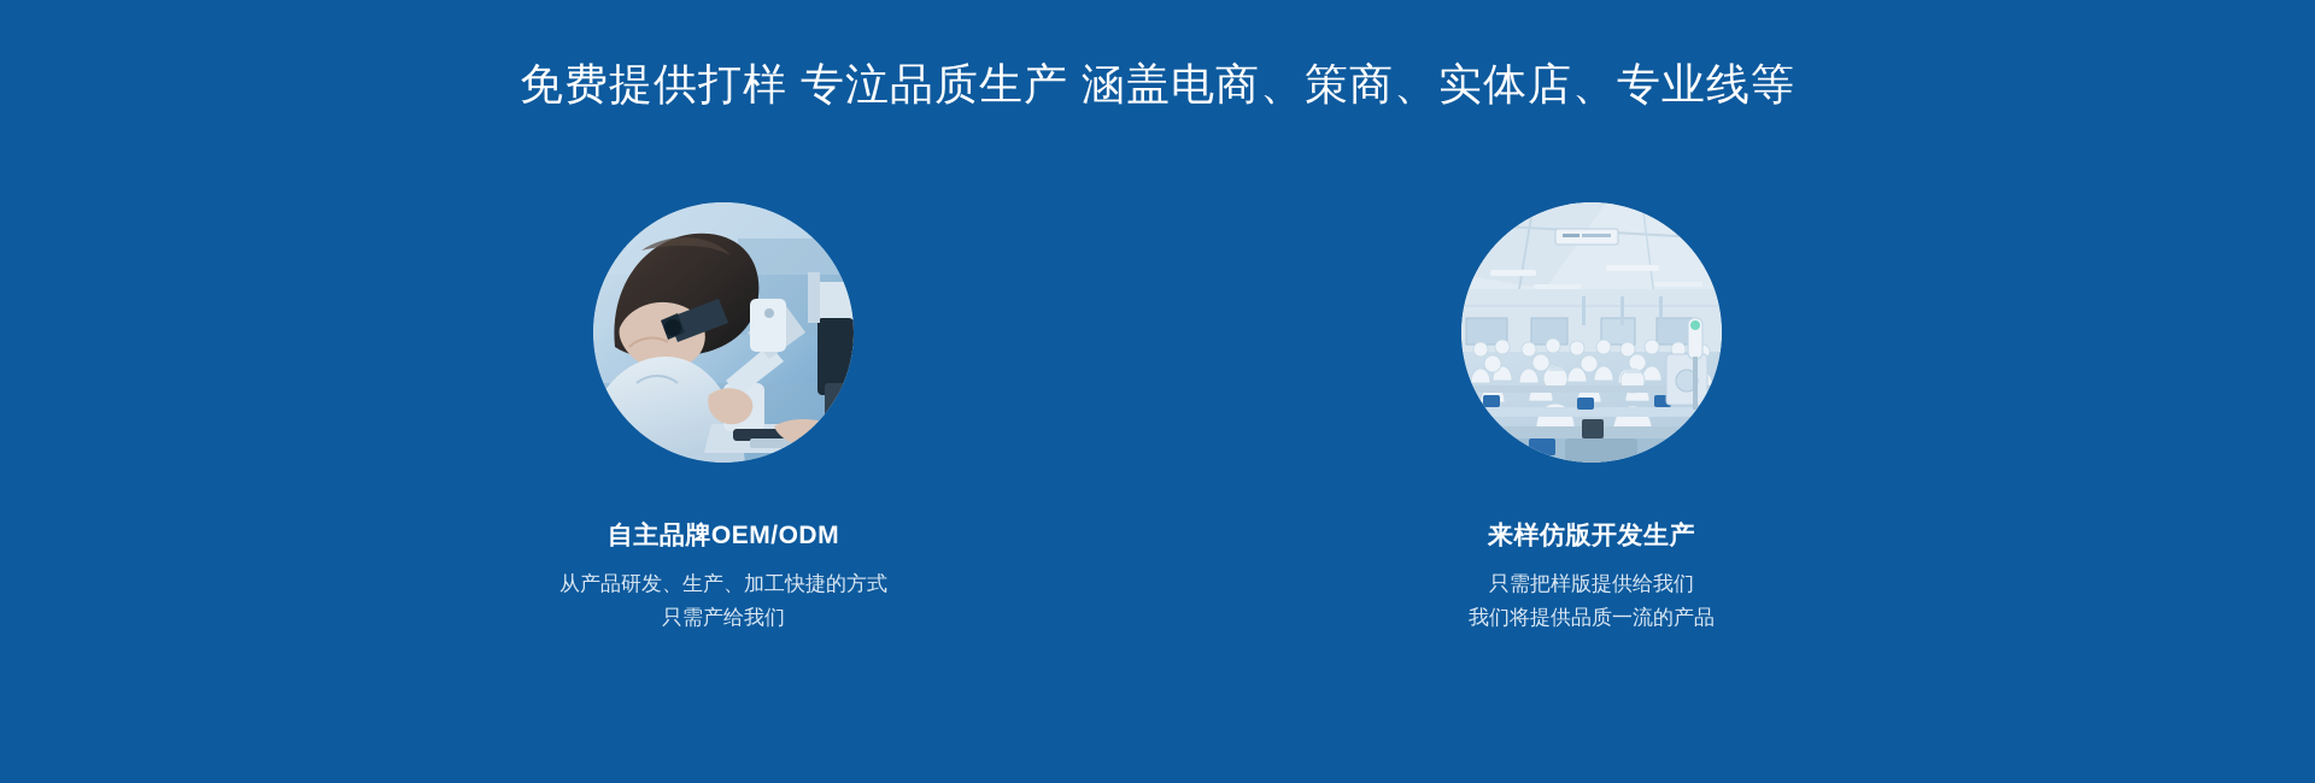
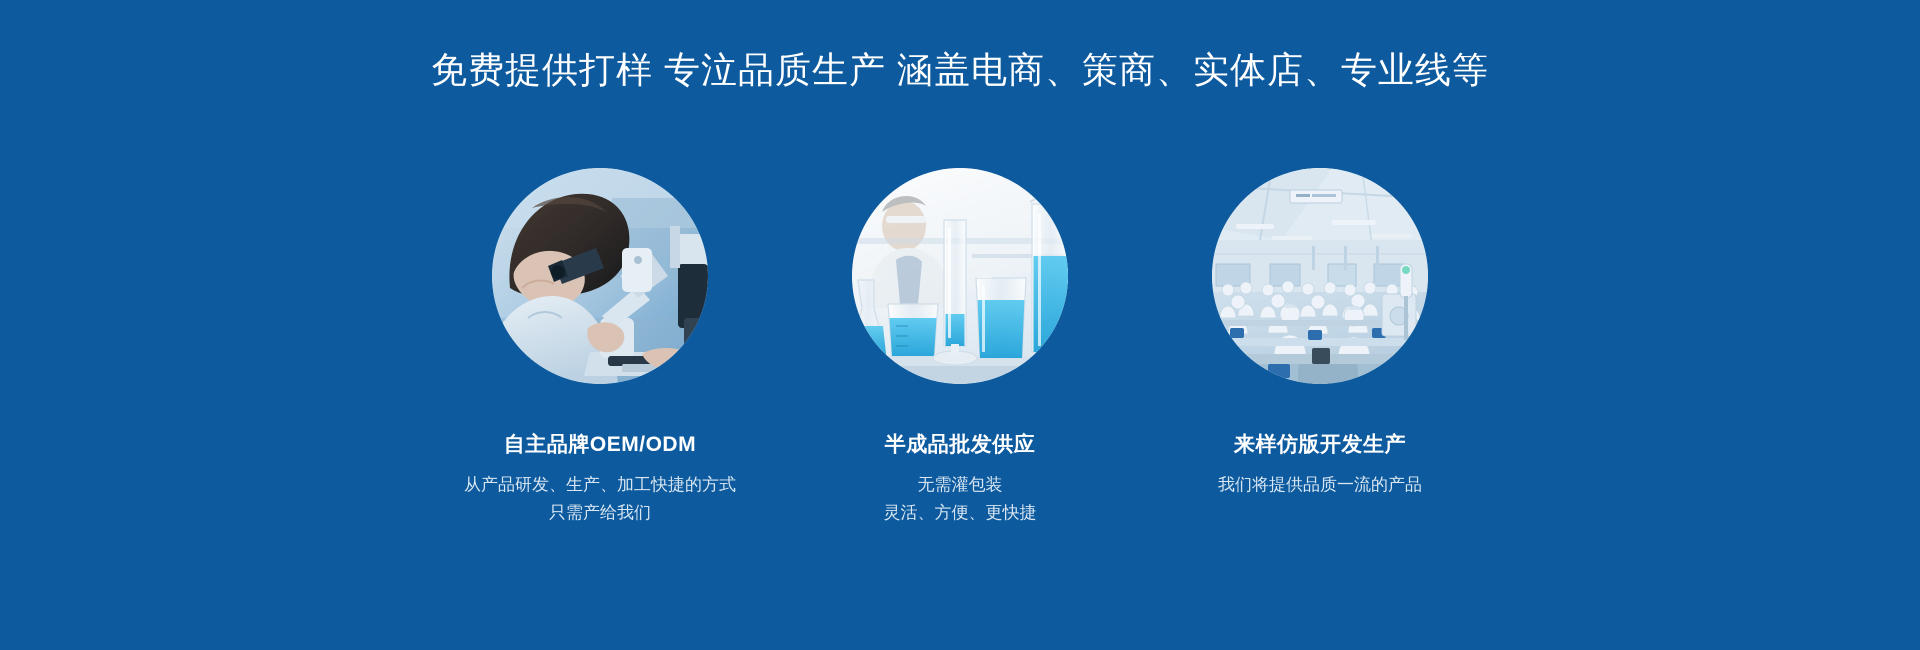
  免费提供打样 专泣品质生产 涵盖电商、策商、实体店、专业线等
  自主品牌OEM/ODM
  从产品研发、生产、加工快捷的方式
  只需产给我们
+ 半成品批发供应
+ 无需灌包装
+ 灵活、方便、更快捷
  来样仿版开发生产
- 只需把样版提供给我们
  我们将提供品质一流的产品
